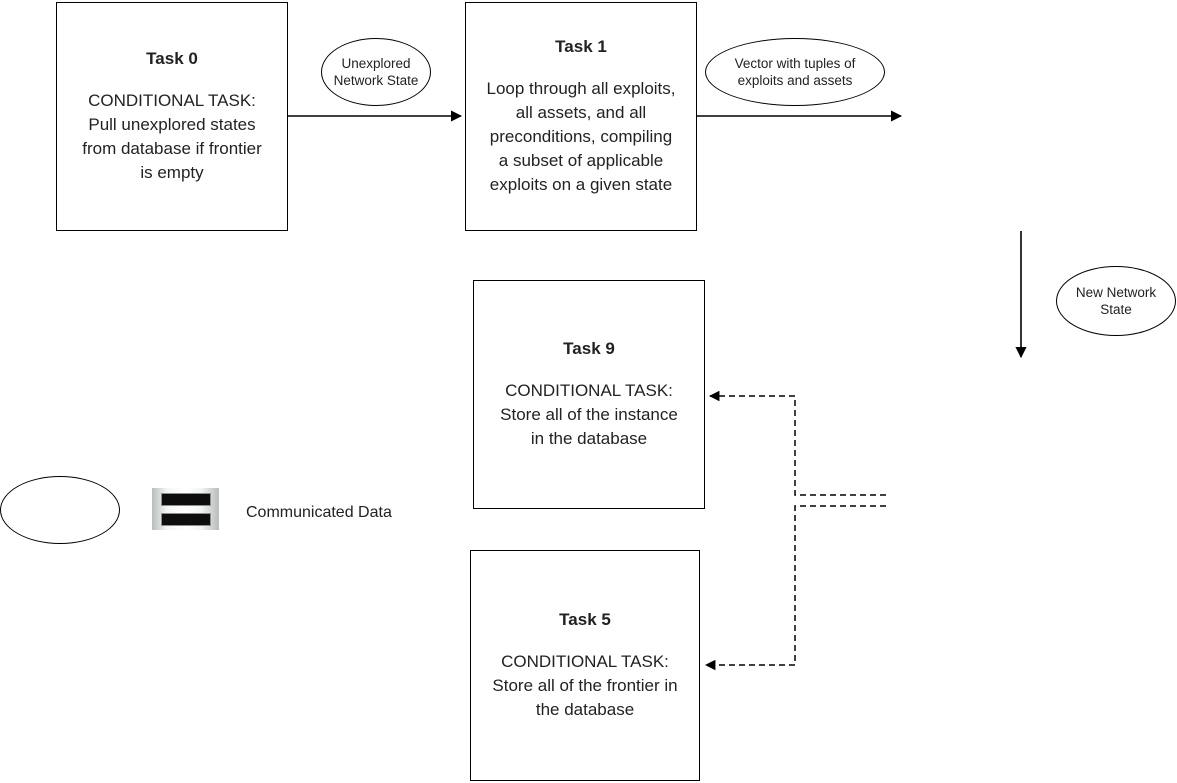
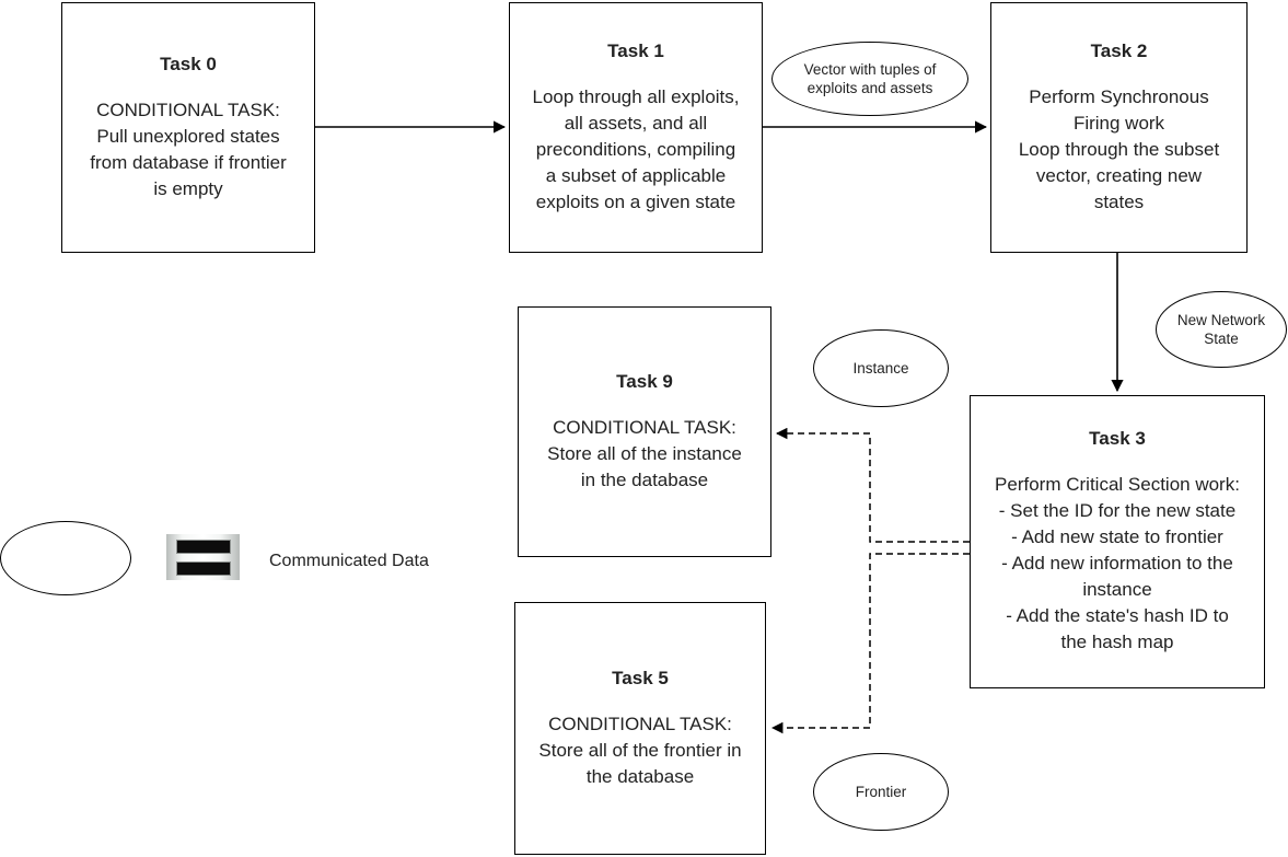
  Task 0
  CONDITIONAL TASK:
  Pull unexplored states
  from database if frontier
  is empty
  Task 1
  Loop through all exploits,
  all assets, and all
  preconditions, compiling
  a subset of applicable
  exploits on a given state
+ Task 2
+ Perform Synchronous
+ Firing work
+ Loop through the subset
+ vector, creating new
+ states
+ Task 3
+ Perform Critical Section work:
+ - Set the ID for the new state
+ - Add new state to frontier
+ - Add new information to the
+ instance
+ - Add the state's hash ID to
+ the hash map
  Task 9
  CONDITIONAL TASK:
  Store all of the instance
  in the database
  Task 5
  CONDITIONAL TASK:
  Store all of the frontier in
  the database
- Unexplored
- Network State
  Vector with tuples of
  exploits and assets
  New Network
  State
+ Instance
+ Frontier
  Communicated Data
